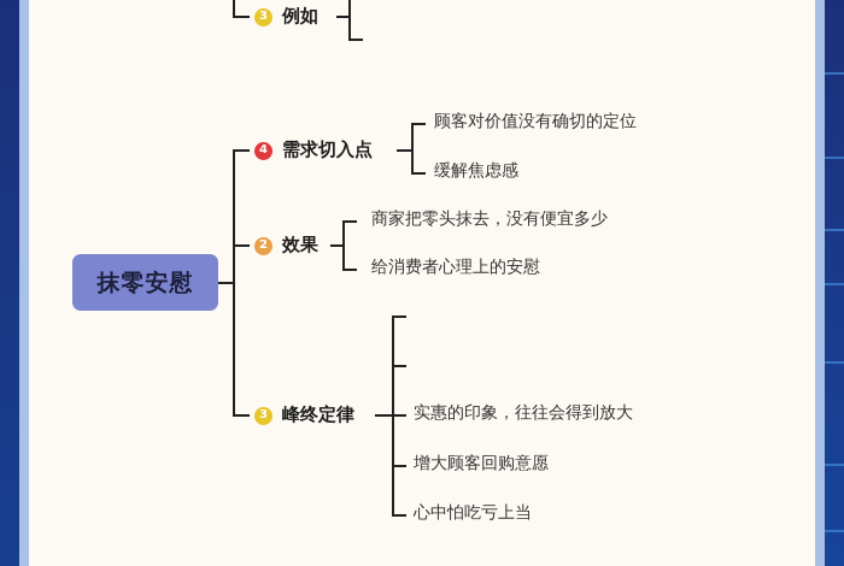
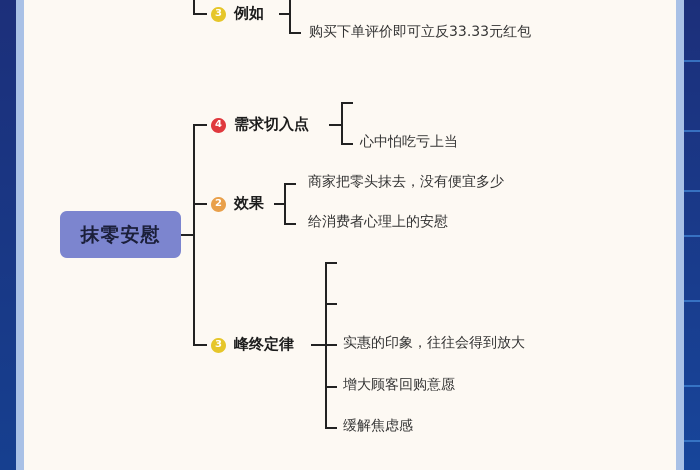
  3
  例如
+ 购买下单评价即可立反33.33元红包
  抹零安慰
  4
  需求切入点
- 顾客对价值没有确切的定位
- 缓解焦虑感
+ 心中怕吃亏上当
  2
  效果
  商家把零头抹去，没有便宜多少
  给消费者心理上的安慰
  3
  峰终定律
  实惠的印象，往往会得到放大
  增大顾客回购意愿
- 心中怕吃亏上当
+ 缓解焦虑感
